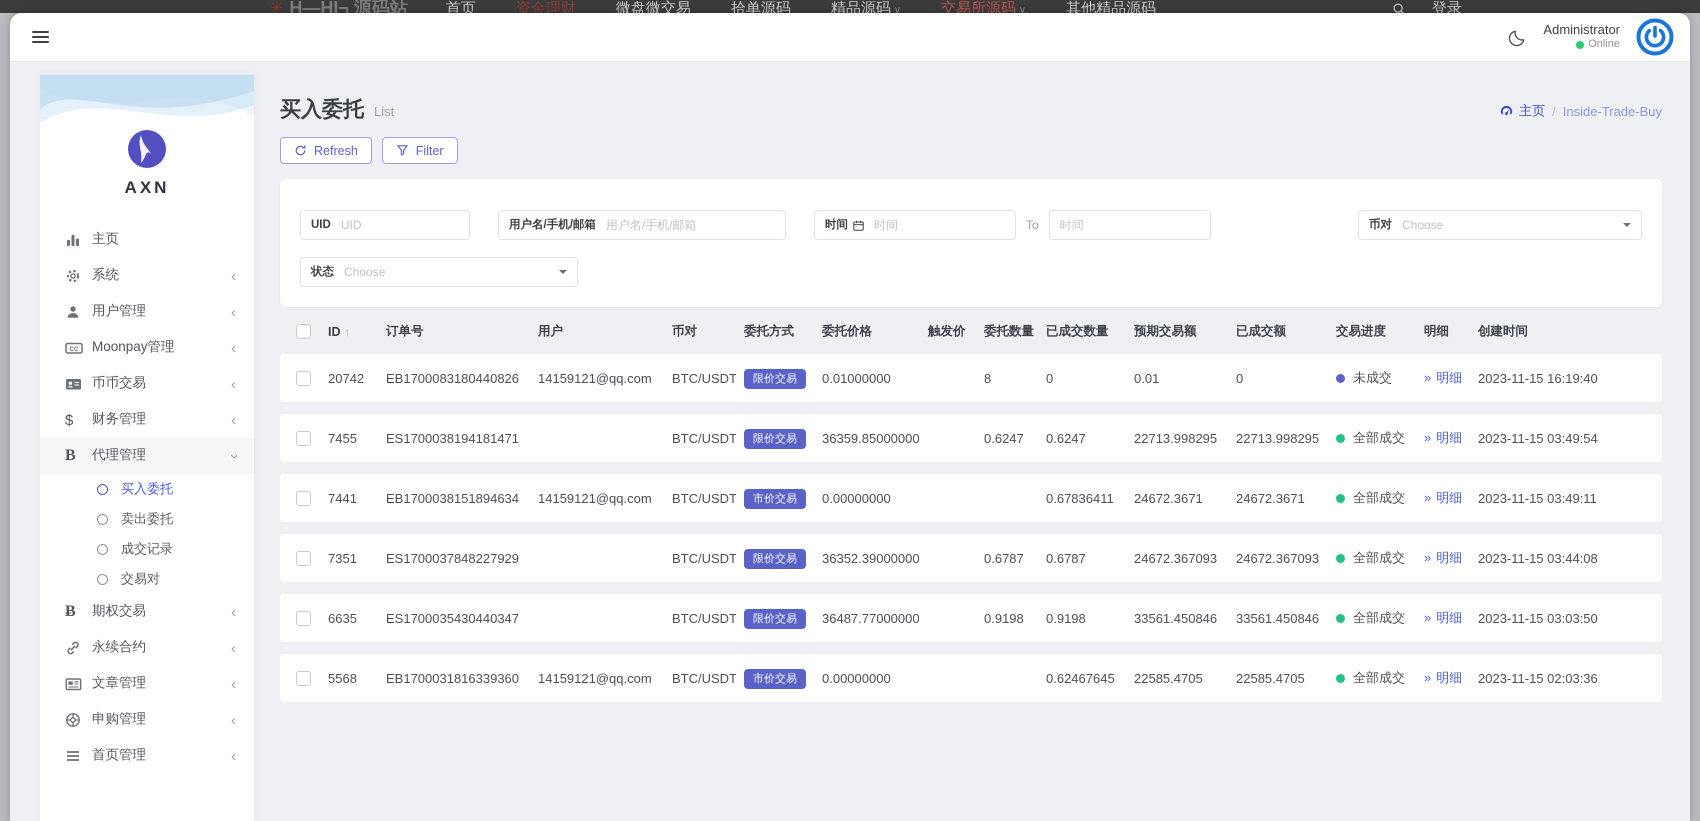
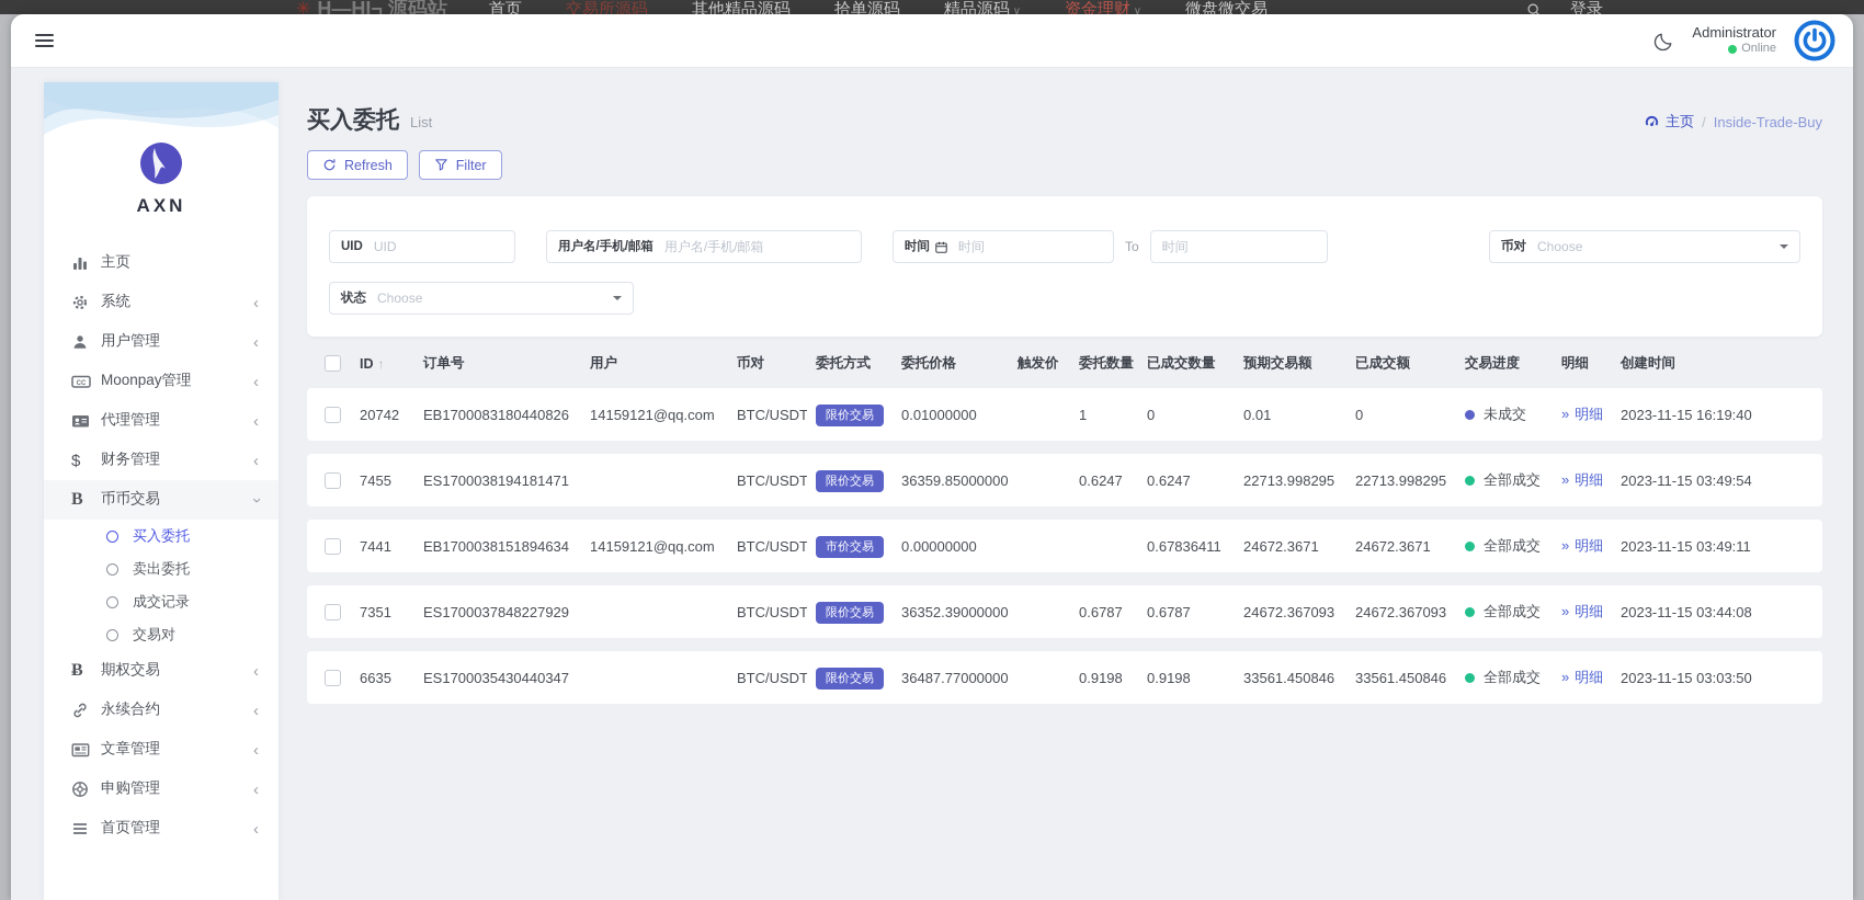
  ✳
  H—HI¬ 源码站
  首页
- 资金理财
+ 交易所源码
- 微盘微交易
+ 其他精品源码
  拾单源码
  精品源码 ∨
- 交易所源码 ∨
+ 资金理财 ∨
- 其他精品源码
+ 微盘微交易
  登录
  Administrator
  Online
  AXN
  主页
  系统
  ‹
  用户管理
  ‹
  Moonpay管理
  ‹
- 币币交易
+ 代理管理
  ‹
  $
  财务管理
  ‹
  B
- 代理管理
+ 币币交易
  买入委托
  卖出委托
  成交记录
  交易对
  Ƀ
  期权交易
  ‹
  永续合约
  ‹
  文章管理
  ‹
  申购管理
  ‹
  首页管理
  ‹
  买入委托
  List
  主页
  /
  Inside-Trade-Buy
  Refresh
  Filter
  UID
  UID
  用户名/手机/邮箱
  用户名/手机/邮箱
  时间
  时间
  To
  时间
  币对
  Choose
  状态
  Choose
  	ID ↑	订单号	用户	币对	委托方式	委托价格	触发价	委托数量	已成交数量	预期交易额	已成交额	交易进度	明细	创建时间
- 	20742	EB1700083180440826	14159121@qq.com	BTC/USDT	限价交易	0.01000000		8	0	0.01	0	未成交	» 明细	2023-11-15 16:19:40
+ 	20742	EB1700083180440826	14159121@qq.com	BTC/USDT	限价交易	0.01000000		1	0	0.01	0	未成交	» 明细	2023-11-15 16:19:40
  	7455	ES1700038194181471		BTC/USDT	限价交易	36359.85000000		0.6247	0.6247	22713.998295	22713.998295	全部成交	» 明细	2023-11-15 03:49:54
  	7441	EB1700038151894634	14159121@qq.com	BTC/USDT	市价交易	0.00000000			0.67836411	24672.3671	24672.3671	全部成交	» 明细	2023-11-15 03:49:11
  	7351	ES1700037848227929		BTC/USDT	限价交易	36352.39000000		0.6787	0.6787	24672.367093	24672.367093	全部成交	» 明细	2023-11-15 03:44:08
  	6635	ES1700035430440347		BTC/USDT	限价交易	36487.77000000		0.9198	0.9198	33561.450846	33561.450846	全部成交	» 明细	2023-11-15 03:03:50
- 	5568	EB1700031816339360	14159121@qq.com	BTC/USDT	市价交易	0.00000000			0.62467645	22585.4705	22585.4705	全部成交	» 明细	2023-11-15 02:03:36
